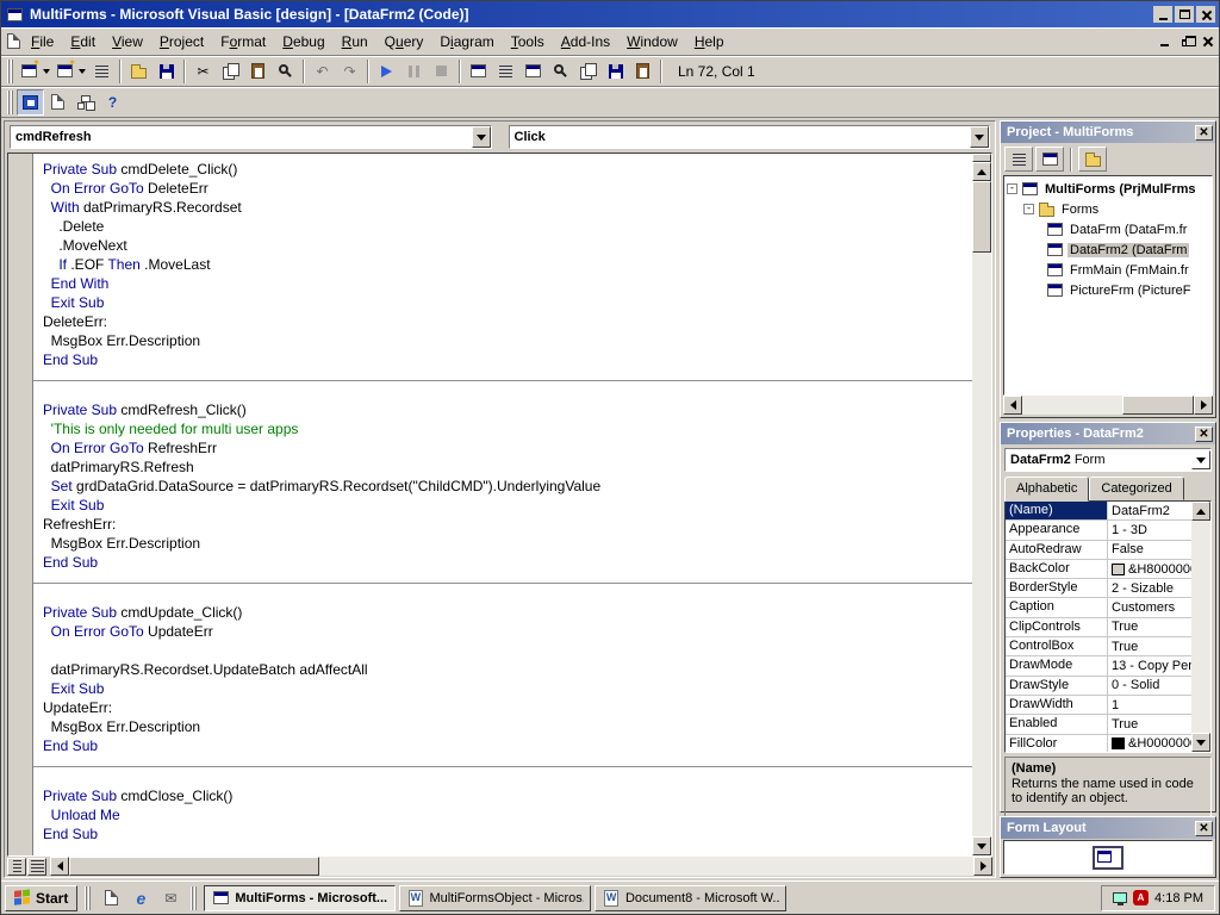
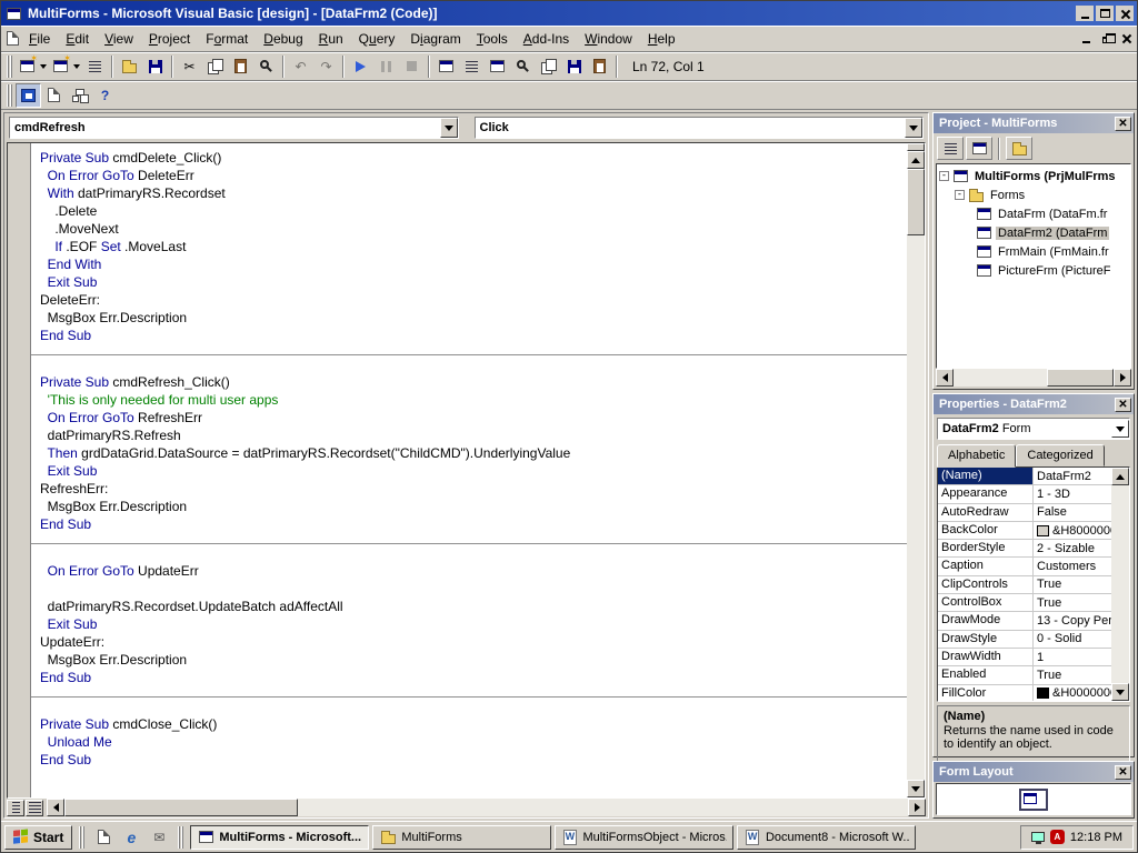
  MultiForms - Microsoft Visual Basic [design] - [DataFrm2 (Code)]
  File
  Edit
  View
  Project
  Format
  Debug
  Run
  Query
  Diagram
  Tools
  Add-Ins
  Window
  Help
  ✶
  ✶
  ✂
  ↶
  ↷
  Ln 72, Col 1
  ?
  cmdRefresh
  Click
  Private Sub cmdDelete_Click()
  On Error GoTo DeleteErr
  With datPrimaryRS.Recordset
  .Delete
  .MoveNext
- If .EOF Then .MoveLast
+ If .EOF Set .MoveLast
  End With
  Exit Sub
  DeleteErr:
  MsgBox Err.Description
  End Sub
  Private Sub cmdRefresh_Click()
  'This is only needed for multi user apps
  On Error GoTo RefreshErr
  datPrimaryRS.Refresh
- Set grdDataGrid.DataSource = datPrimaryRS.Recordset("ChildCMD").UnderlyingValue
+ Then grdDataGrid.DataSource = datPrimaryRS.Recordset("ChildCMD").UnderlyingValue
  Exit Sub
  RefreshErr:
  MsgBox Err.Description
  End Sub
- Private Sub cmdUpdate_Click()
  On Error GoTo UpdateErr
  datPrimaryRS.Recordset.UpdateBatch adAffectAll
  Exit Sub
  UpdateErr:
  MsgBox Err.Description
  End Sub
  Private Sub cmdClose_Click()
  Unload Me
  End Sub
  Project - MultiForms
  ✕
  -
  MultiForms (PrjMulFrms
  -
  Forms
  DataFrm (DataFm.fr
  DataFrm2 (DataFrm
  FrmMain (FmMain.fr
  PictureFrm (PictureF
  Properties - DataFrm2
  ✕
  DataFrm2 Form
  Alphabetic
  Categorized
  (Name)
  DataFrm2
  Appearance
  1 - 3D
  AutoRedraw
  False
  BackColor
  &H800000
  BorderStyle
  2 - Sizable
  Caption
  Customers
  ClipControls
  True
  ControlBox
  True
  DrawMode
  13 - Copy Pe
  DrawStyle
  0 - Solid
  DrawWidth
  1
  Enabled
  True
  FillColor
  &H000000
  (Name)
  Returns the name used in code to identify an object.
  Form Layout
  ✕
  Start
  e
  ✉
  MultiForms - Microsoft...
+ MultiForms
  W
  MultiFormsObject - Micros.
  W
  Document8 - Microsoft W..
  A
- 4:18 PM
+ 12:18 PM
